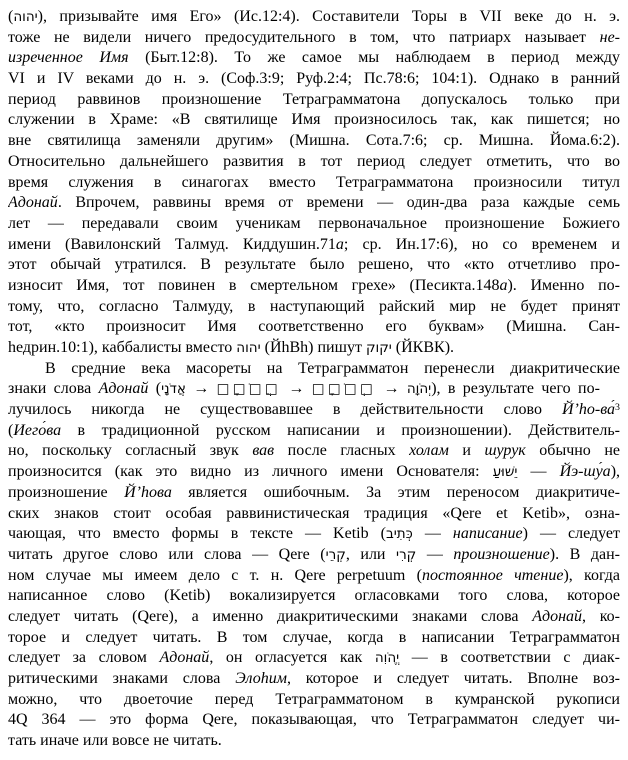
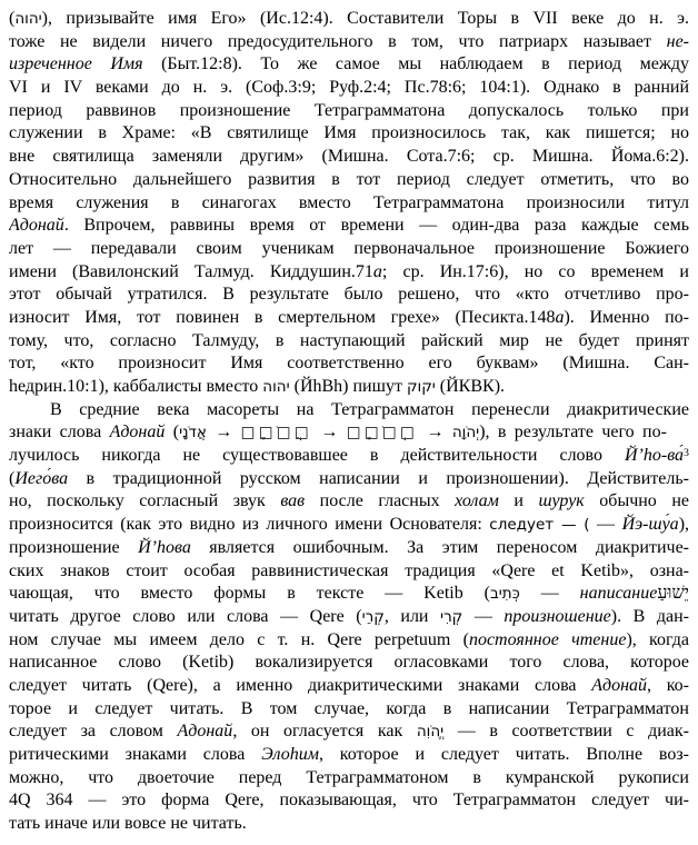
  ( יהוה ), призывайте имя Его» (Ис.12:4). Составители Торы в VII веке до н. э.
  тоже не видели ничего предосудительного в том, что патриарх называет не-
  изреченное Имя (Быт.12:8). То же самое мы наблюдаем в период между
  VI и IV веками до н. э. (Соф.3:9; Руф.2:4; Пс.78:6; 104:1). Однако в ранний
  период раввинов произношение Тетраграмматона допускалось только при
  служении в Храме: «В святилище Имя произносилось так, как пишется; но
  вне святилища заменяли другим» (Мишна. Сота.7:6; ср. Мишна. Йома.6:2).
  Относительно дальнейшего развития в тот период следует отметить, что во
  время служения в синагогах вместо Тетраграмматона произносили титул
  Адонай. Впрочем, раввины время от времени — один-два раза каждые семь
  лет — передавали своим ученикам первоначальное произношение Божиего
  имени (Вавилонский Талмуд. Киддушин.71а; ср. Ин.17:6), но со временем и
  этот обычай утратился. В результате было решено, что «кто отчетливо про-
  износит Имя, тот повинен в смертельном грехе» (Песикта.148а). Именно по-
  тому, что, согласно Талмуду, в наступающий райский мир не будет принят
  тот, «кто произносит Имя соответственно его буквам» (Мишна. Сан-
  hедрин.10:1), каббалисты вместо יהוה (ЙhВh) пишут יקוק (ЙКВК).
  В средние века масореты на Тетраграмматон перенесли диакритические
  знаки слова Адонай ( אֲדֹנָי → □ֲ□ֹ□ָ□ → □ְ□ֹ□ָ□ → יְהֹוָה ), в результате чего по-
  лучилось никогда не существовавшее в действительности слово Й’hо-ва́3
  (Иего́ва в традиционной русском написании и произношении). Действитель-
  но, поскольку согласный звук вав после гласных холам и шурук обычно не
- произносится (как это видно из личного имени Основателя: יֵשׁוּעַ — Йэ-шу́а),
+ произносится (как это видно из личного имени Основателя: ) — следует — Йэ-шу́а),
  произношение Й’hова является ошибочным. За этим переносом диакритиче-
  ских знаков стоит особая раввинистическая традиция «Qere et Ketib», озна-
- чающая, что вместо формы в тексте — Ketib ( כְּתִיב — написание) — следует
+ чающая, что вместо формы в тексте — Ketib ( כְּתִיב — написание יֵשׁוּעַ
  читать другое слово или слова — Qere ( קְרֵי , или קְרִי — произношение). В дан-
  ном случае мы имеем дело с т. н. Qere perpetuum (постоянное чтение), когда
  написанное слово (Ketib) вокализируется огласовками того слова, которое
  следует читать (Qere), а именно диакритическими знаками слова Адонай, ко-
  торое и следует читать. В том случае, когда в написании Тетраграмматон
  следует за словом Адонай, он огласуется как יֱהֹוִה — в соответствии с диак-
  ритическими знаками слова Элоhим, которое и следует читать. Вполне воз-
  можно, что двоеточие перед Тетраграмматоном в кумранской рукописи
  4Q 364 — это форма Qere, показывающая, что Тетраграмматон следует чи-
  тать иначе или вовсе не читать.
